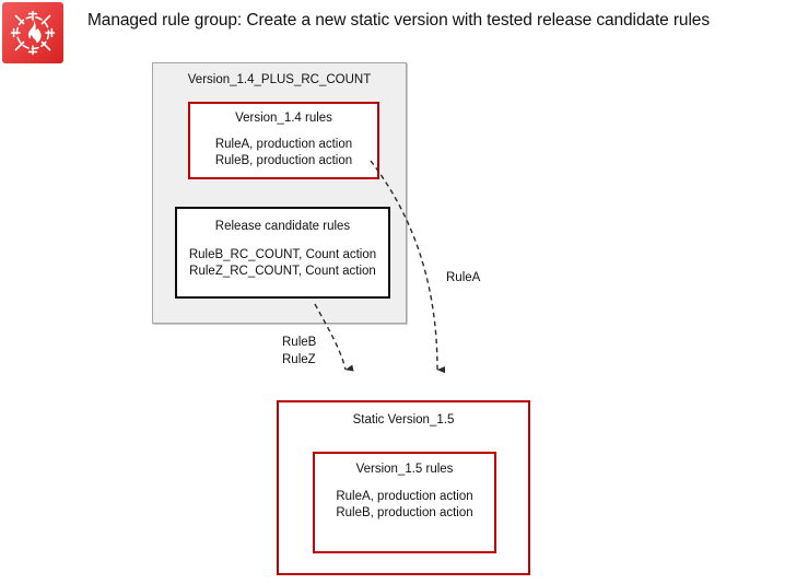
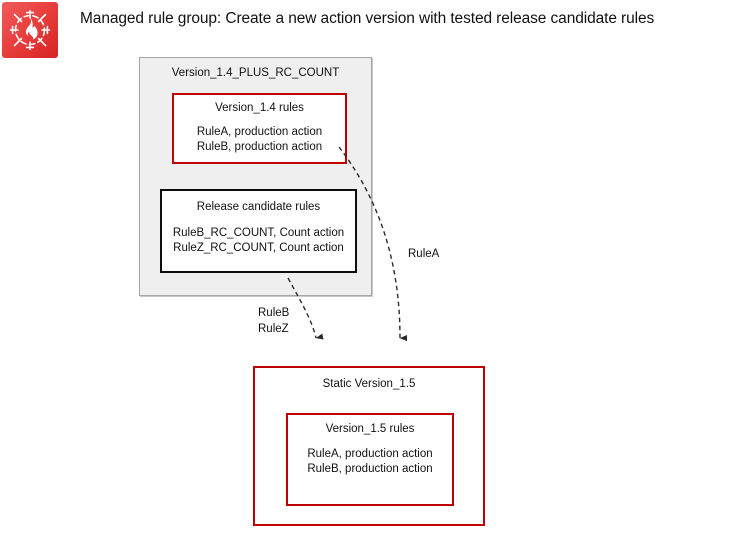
- Managed rule group: Create a new static version with tested release candidate rules
+ Managed rule group: Create a new action version with tested release candidate rules
  Version_1.4_PLUS_RC_COUNT
  Version_1.4 rules
  RuleA, production action
  RuleB, production action
  Release candidate rules
  RuleB_RC_COUNT, Count action
  RuleZ_RC_COUNT, Count action
  Static Version_1.5
  Version_1.5 rules
  RuleA, production action
  RuleB, production action
  RuleA
  RuleB
  RuleZ
